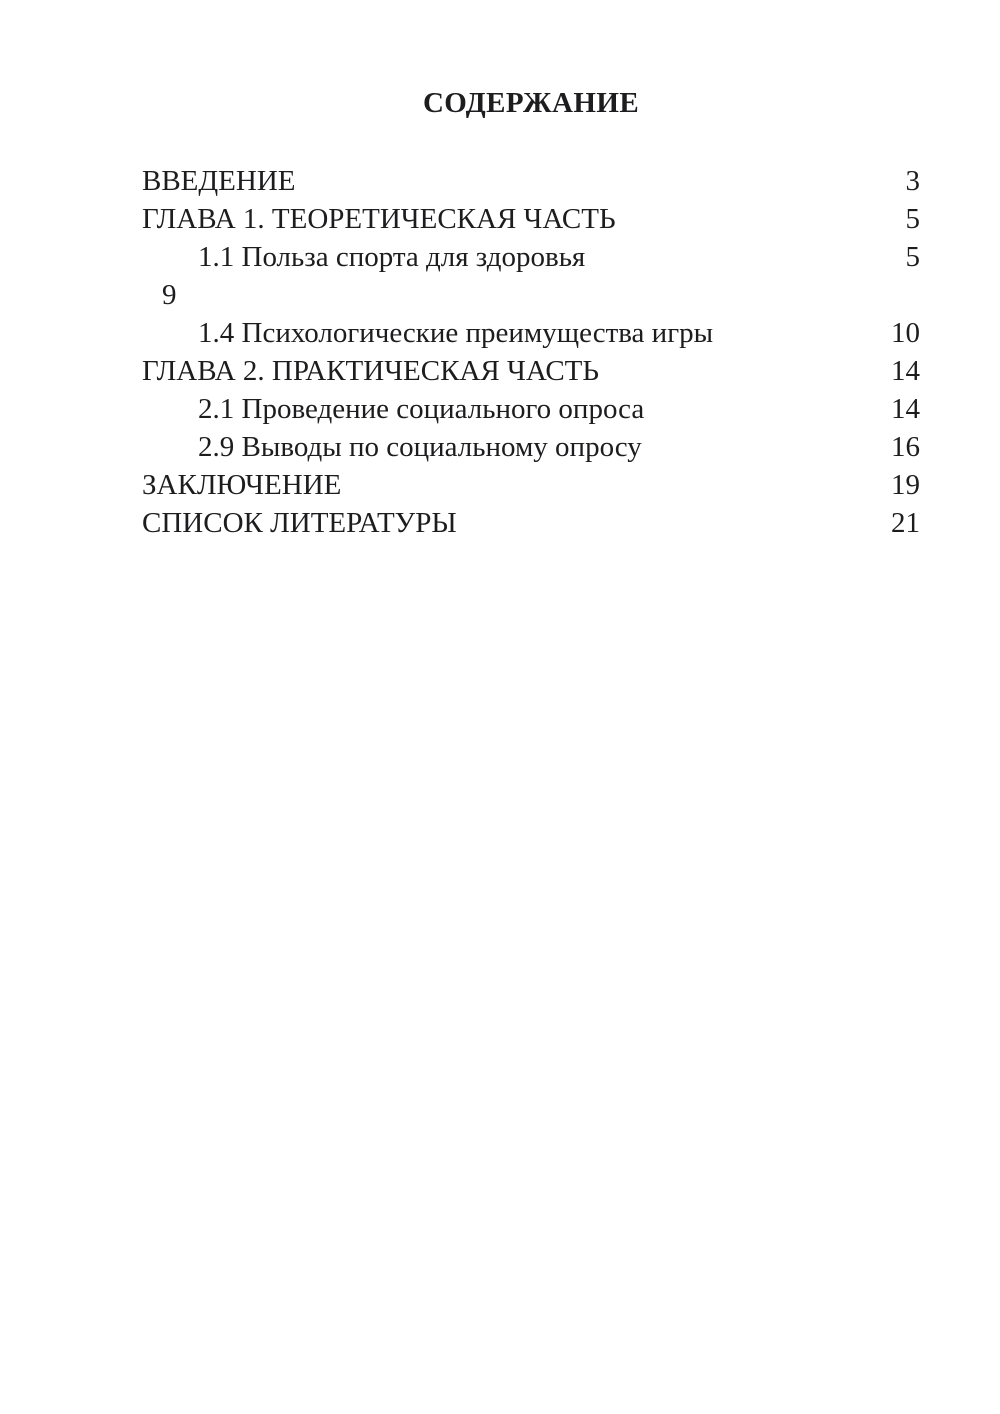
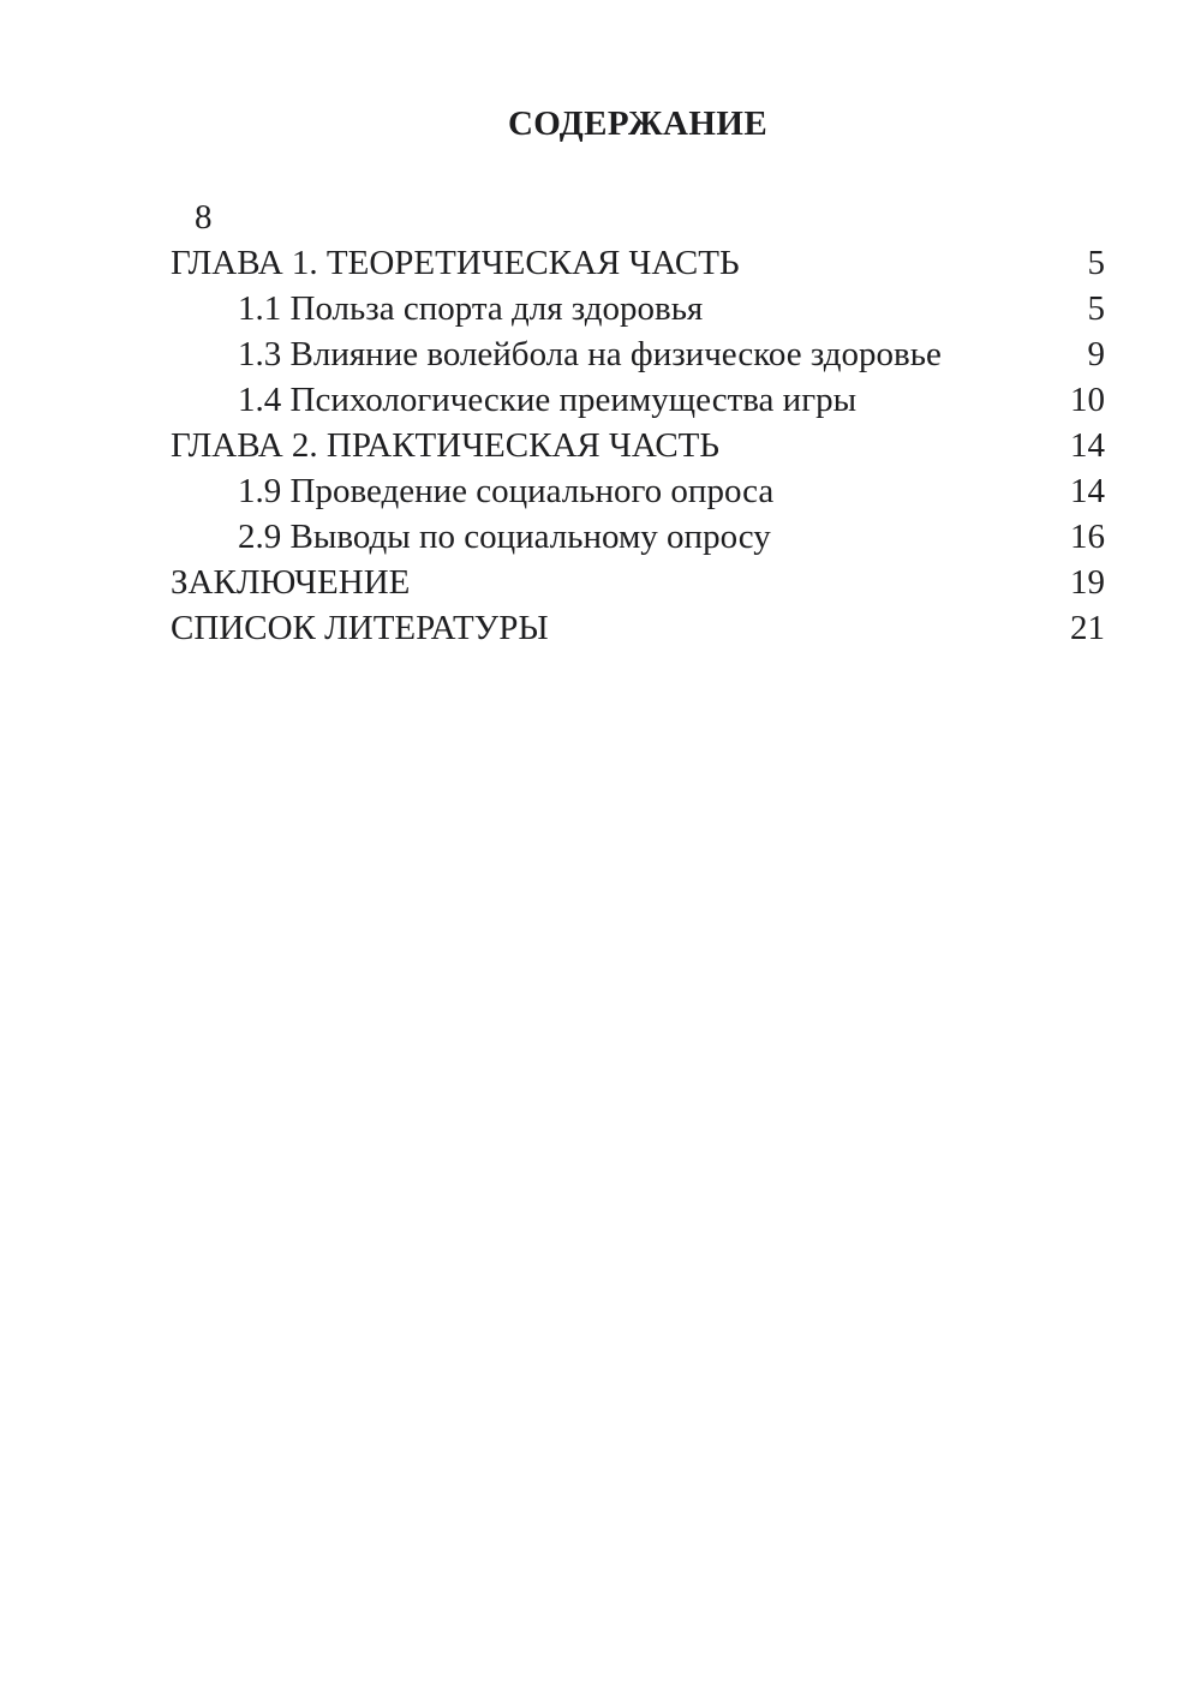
  СОДЕРЖАНИЕ
- ВВЕДЕНИЕ
- 3
+ 8
  ГЛАВА 1. ТЕОРЕТИЧЕСКАЯ ЧАСТЬ
  5
  1.1 Польза спорта для здоровья
  5
+ 1.3 Влияние волейбола на физическое здоровье
  9
  1.4 Психологические преимущества игры
  10
  ГЛАВА 2. ПРАКТИЧЕСКАЯ ЧАСТЬ
  14
- 2.1 Проведение социального опроса
+ 1.9 Проведение социального опроса
  14
  2.9 Выводы по социальному опросу
  16
  ЗАКЛЮЧЕНИЕ
  19
  СПИСОК ЛИТЕРАТУРЫ
  21
